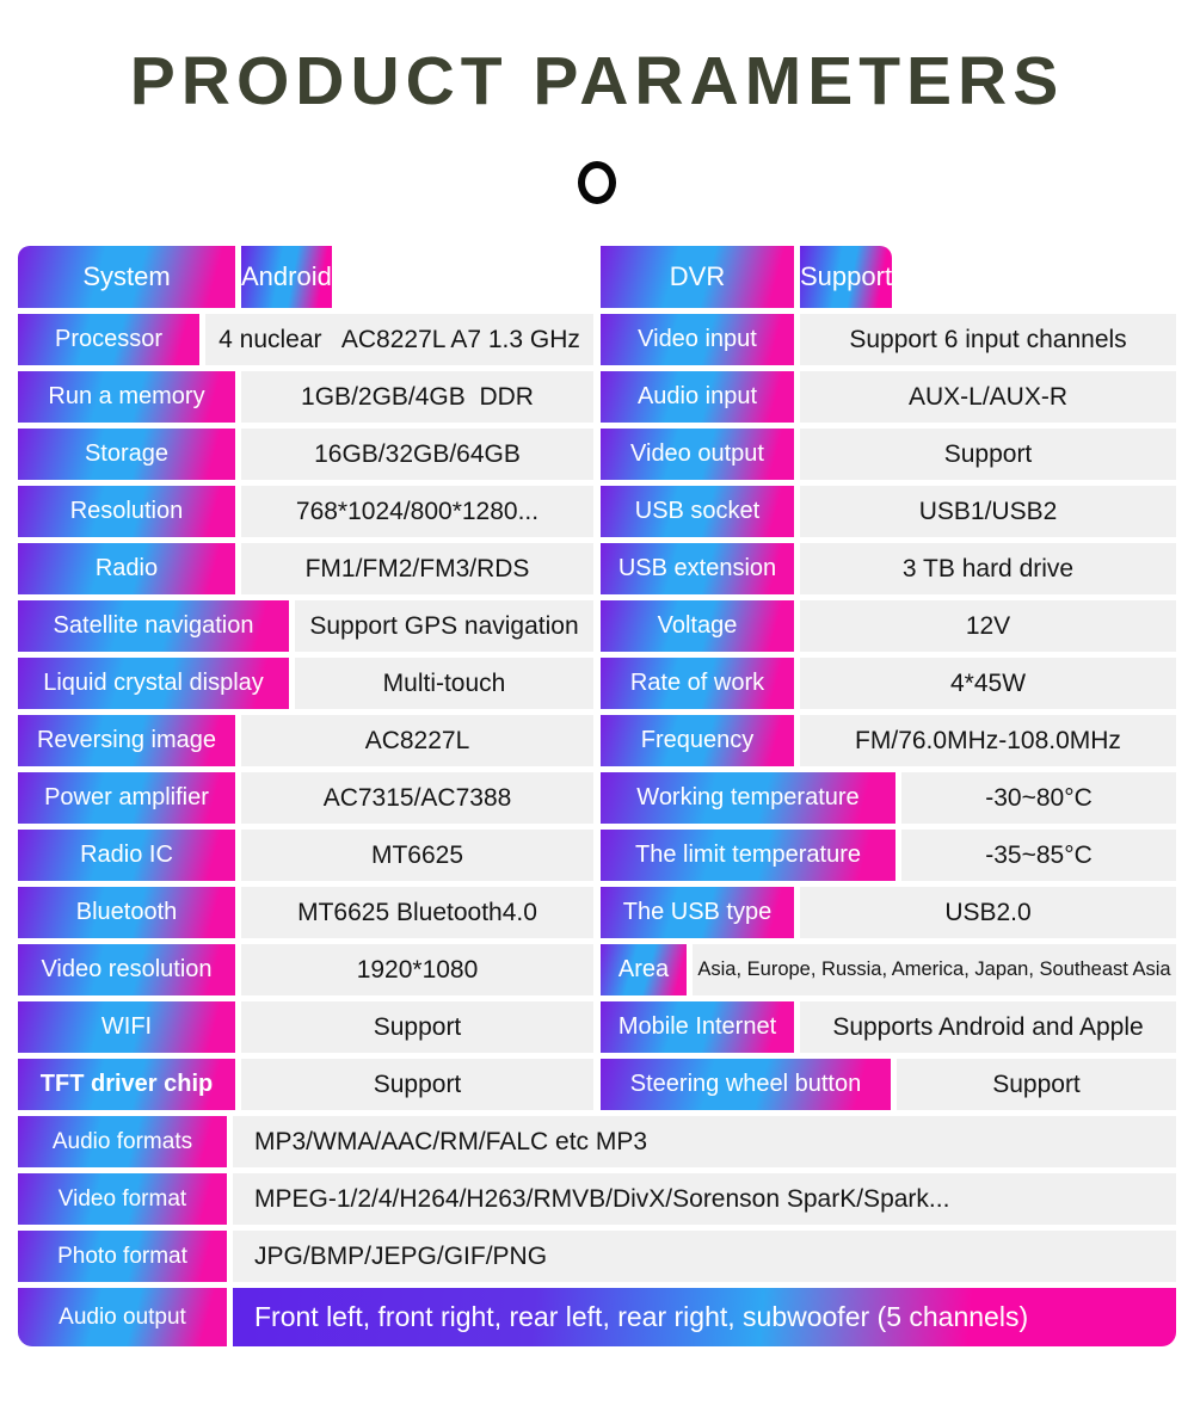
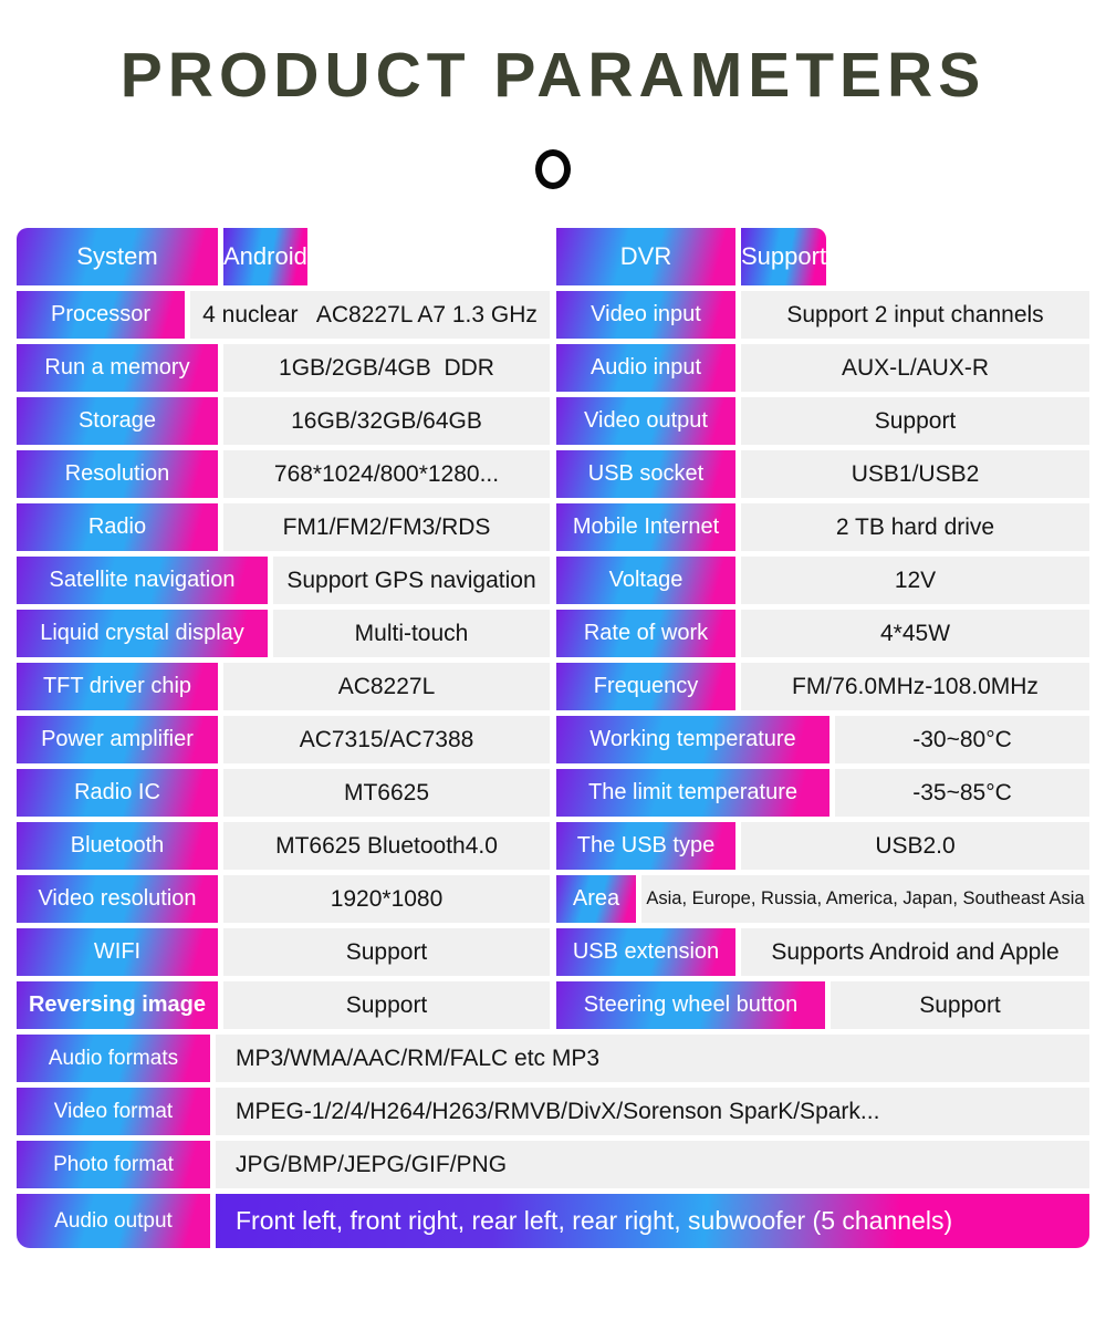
  PRODUCT PARAMETERS
  System
  Android
  Processor
  4 nuclear AC8227L A7 1.3 GHz
  Run a memory
  1GB/2GB/4GB DDR
  Storage
  16GB/32GB/64GB
  Resolution
  768*1024/800*1280...
  Radio
  FM1/FM2/FM3/RDS
  Satellite navigation
  Support GPS navigation
  Liquid crystal display
  Multi-touch
- Reversing image
+ TFT driver chip
  AC8227L
  Power amplifier
  AC7315/AC7388
  Radio IC
  MT6625
  Bluetooth
  MT6625 Bluetooth4.0
  Video resolution
  1920*1080
  WIFI
  Support
- TFT driver chip
+ Reversing image
  Support
  DVR
  Support
  Video input
- Support 6 input channels
+ Support 2 input channels
  Audio input
  AUX-L/AUX-R
  Video output
  Support
  USB socket
  USB1/USB2
- USB extension
+ Mobile Internet
- 3 TB hard drive
+ 2 TB hard drive
  Voltage
  12V
  Rate of work
  4*45W
  Frequency
  FM/76.0MHz-108.0MHz
  Working temperature
  -30~80°C
  The limit temperature
  -35~85°C
  The USB type
  USB2.0
  Area
  Asia, Europe, Russia, America, Japan, Southeast Asia
- Mobile Internet
+ USB extension
  Supports Android and Apple
  Steering wheel button
  Support
  Audio formats
  MP3/WMA/AAC/RM/FALC etc MP3
  Video format
  MPEG-1/2/4/H264/H263/RMVB/DivX/Sorenson SparK/Spark...
  Photo format
  JPG/BMP/JEPG/GIF/PNG
  Audio output
  Front left, front right, rear left, rear right, subwoofer (5 channels)
